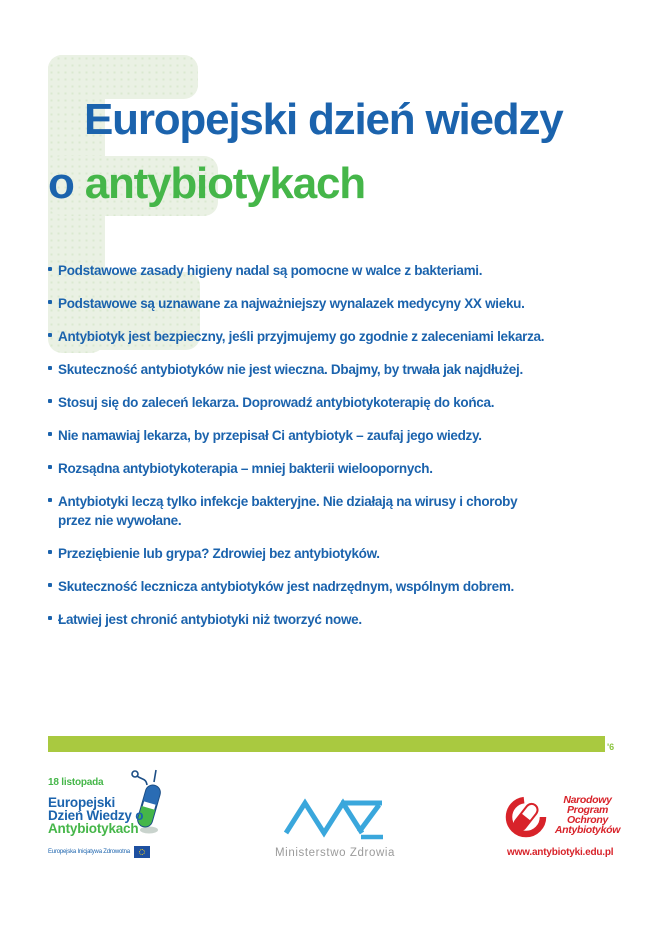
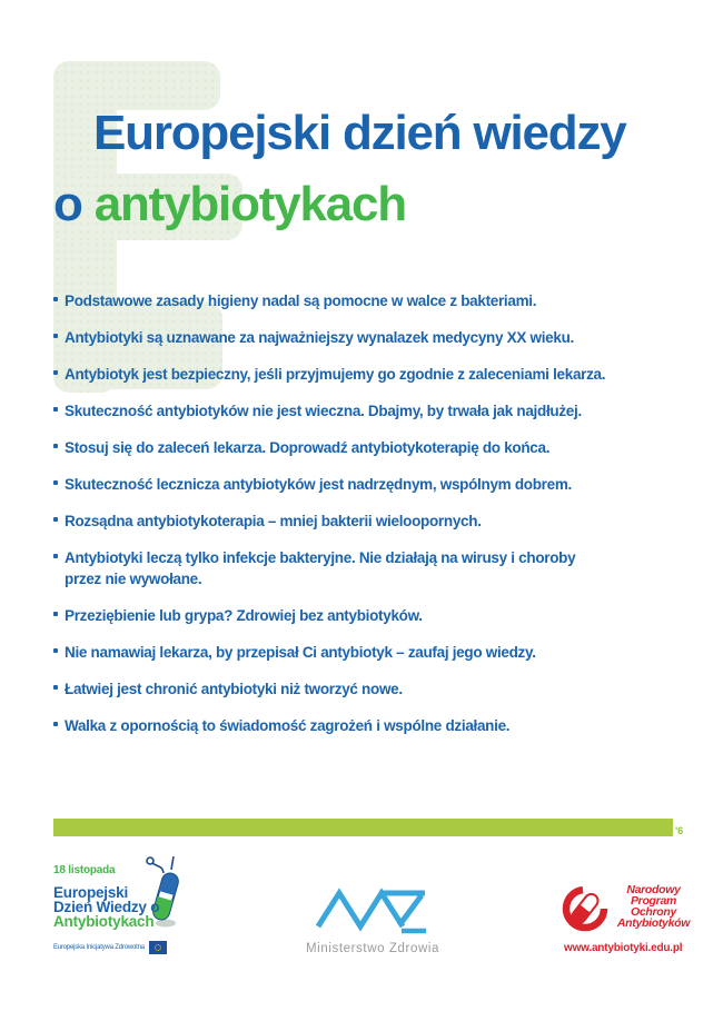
  Europejski dzień wiedzy
  o antybiotykach
  Podstawowe zasady higieny nadal są pomocne w walce z bakteriami.
- Podstawowe są uznawane za najważniejszy wynalazek medycyny XX wieku.
+ Antybiotyki są uznawane za najważniejszy wynalazek medycyny XX wieku.
  Antybiotyk jest bezpieczny, jeśli przyjmujemy go zgodnie z zaleceniami lekarza.
  Skuteczność antybiotyków nie jest wieczna. Dbajmy, by trwała jak najdłużej.
  Stosuj się do zaleceń lekarza. Doprowadź antybiotykoterapię do końca.
- Nie namawiaj lekarza, by przepisał Ci antybiotyk – zaufaj jego wiedzy.
+ Skuteczność lecznicza antybiotyków jest nadrzędnym, wspólnym dobrem.
  Rozsądna antybiotykoterapia – mniej bakterii wieloopornych.
  Antybiotyki leczą tylko infekcje bakteryjne. Nie działają na wirusy i choroby
  przez nie wywołane.
  Przeziębienie lub grypa? Zdrowiej bez antybiotyków.
- Skuteczność lecznicza antybiotyków jest nadrzędnym, wspólnym dobrem.
+ Nie namawiaj lekarza, by przepisał Ci antybiotyk – zaufaj jego wiedzy.
  Łatwiej jest chronić antybiotyki niż tworzyć nowe.
+ Walka z opornością to świadomość zagrożeń i wspólne działanie.
  '6
  18 listopada
  Europejski
  Dzień Wiedzy o
  Antybiotykach
  Ministerstwo Zdrowia
  Narodowy
  Program
  Ochrony
  Antybiotyków
  www.antybiotyki.edu.pl
